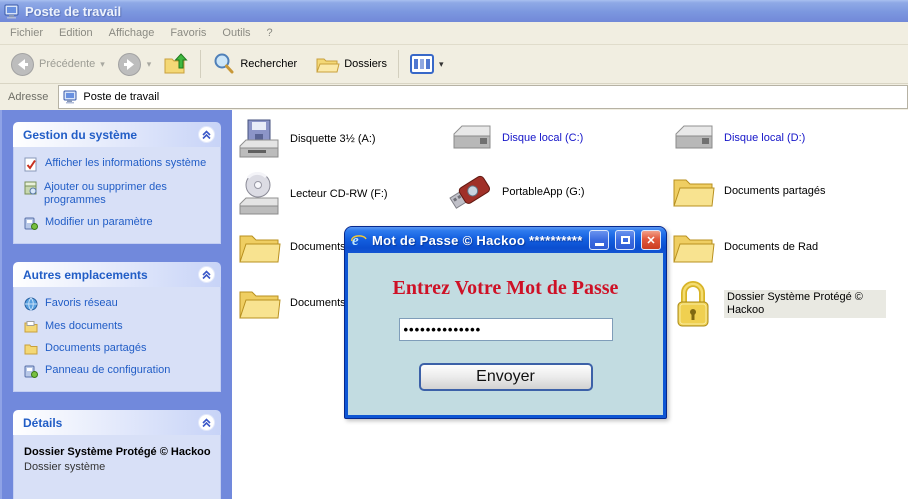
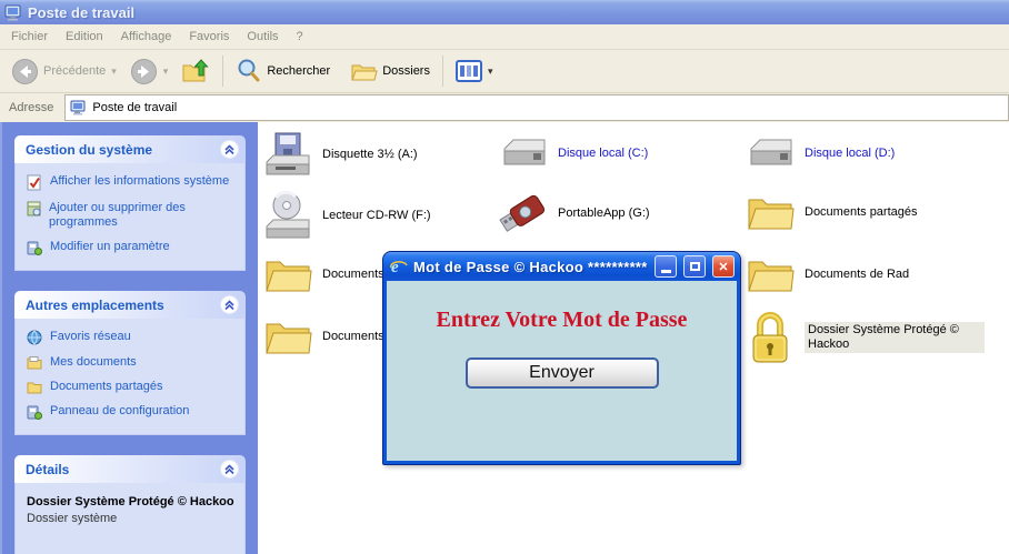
  Poste de travail
  Fichier
  Edition
  Affichage
  Favoris
  Outils
  ?
  Précédente
  ▾
  ▾
  Rechercher
  Dossiers
  ▾
  Adresse
  Poste de travail
  Gestion du système
  Afficher les informations système
  Ajouter ou supprimer des programmes
  Modifier un paramètre
  Autres emplacements
  Favoris réseau
  Mes documents
  Documents partagés
  Panneau de configuration
  Détails
  Dossier Système Protégé © Hackoo
  Dossier système
  Disquette 3½ (A:)
  Disque local (C:)
  Disque local (D:)
  Lecteur CD-RW (F:)
  PortableApp (G:)
  Documents partagés
  Documents
  Documents de Rad
  Documents
  Dossier Système Protégé © Hackoo
  e
  Mot de Passe © Hackoo **********
  ✕
  Entrez Votre Mot de Passe
- ••••••••••••••
  Envoyer
